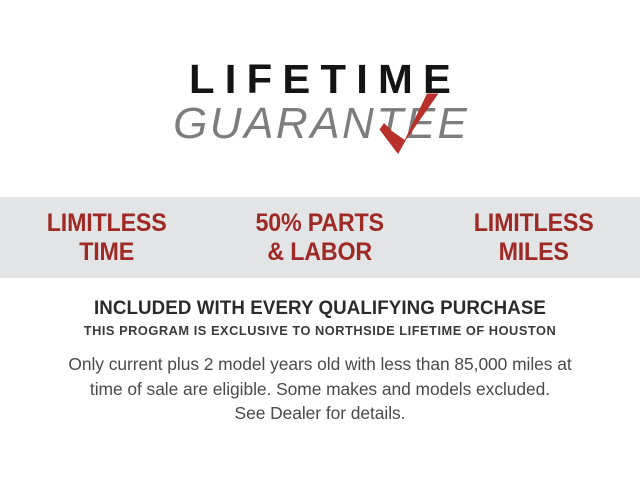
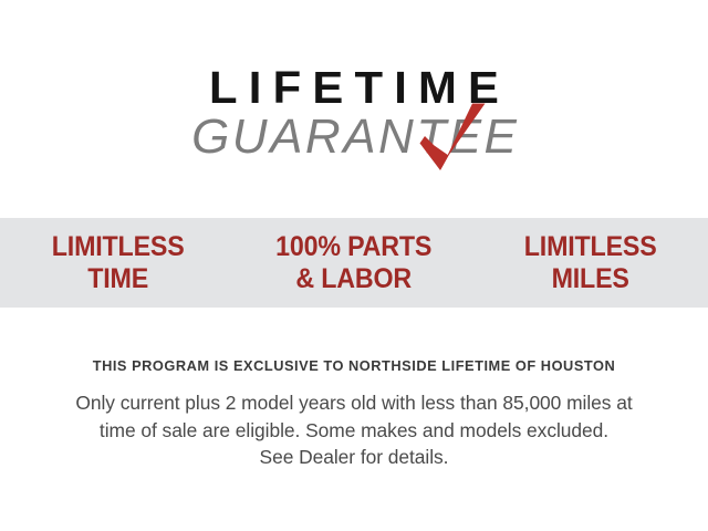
  LIFETIME
  GUARANTEE
  LIMITLESS
  TIME
- 50% PARTS
+ 100% PARTS
  & LABOR
  LIMITLESS
  MILES
- INCLUDED WITH EVERY QUALIFYING PURCHASE
  THIS PROGRAM IS EXCLUSIVE TO NORTHSIDE LIFETIME OF HOUSTON
  Only current plus 2 model years old with less than 85,000 miles at
  time of sale are eligible. Some makes and models excluded.
  See Dealer for details.
